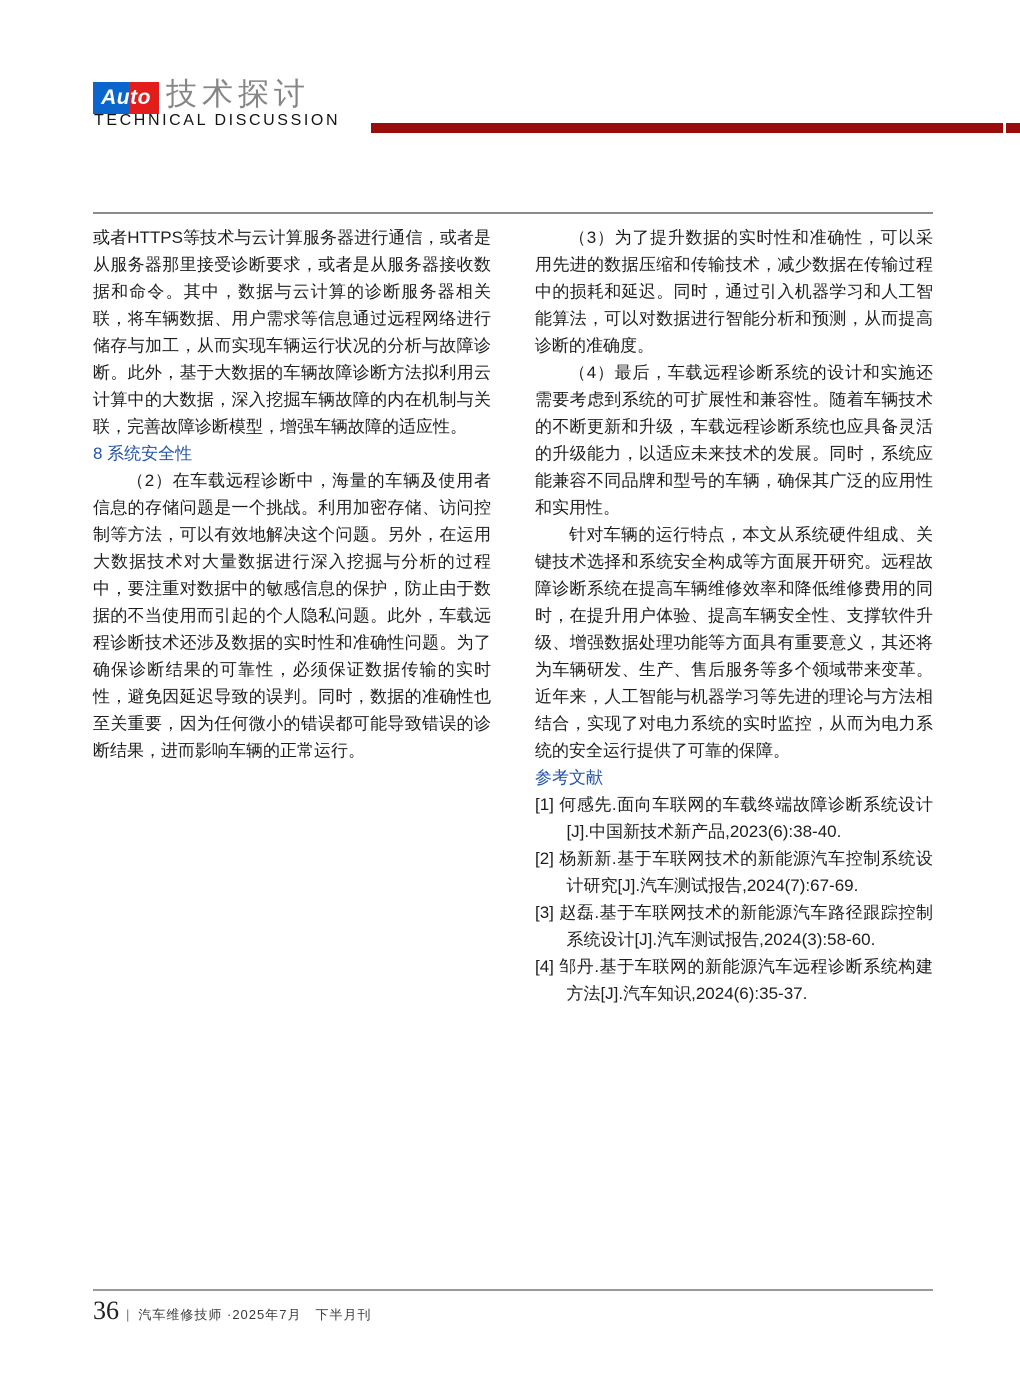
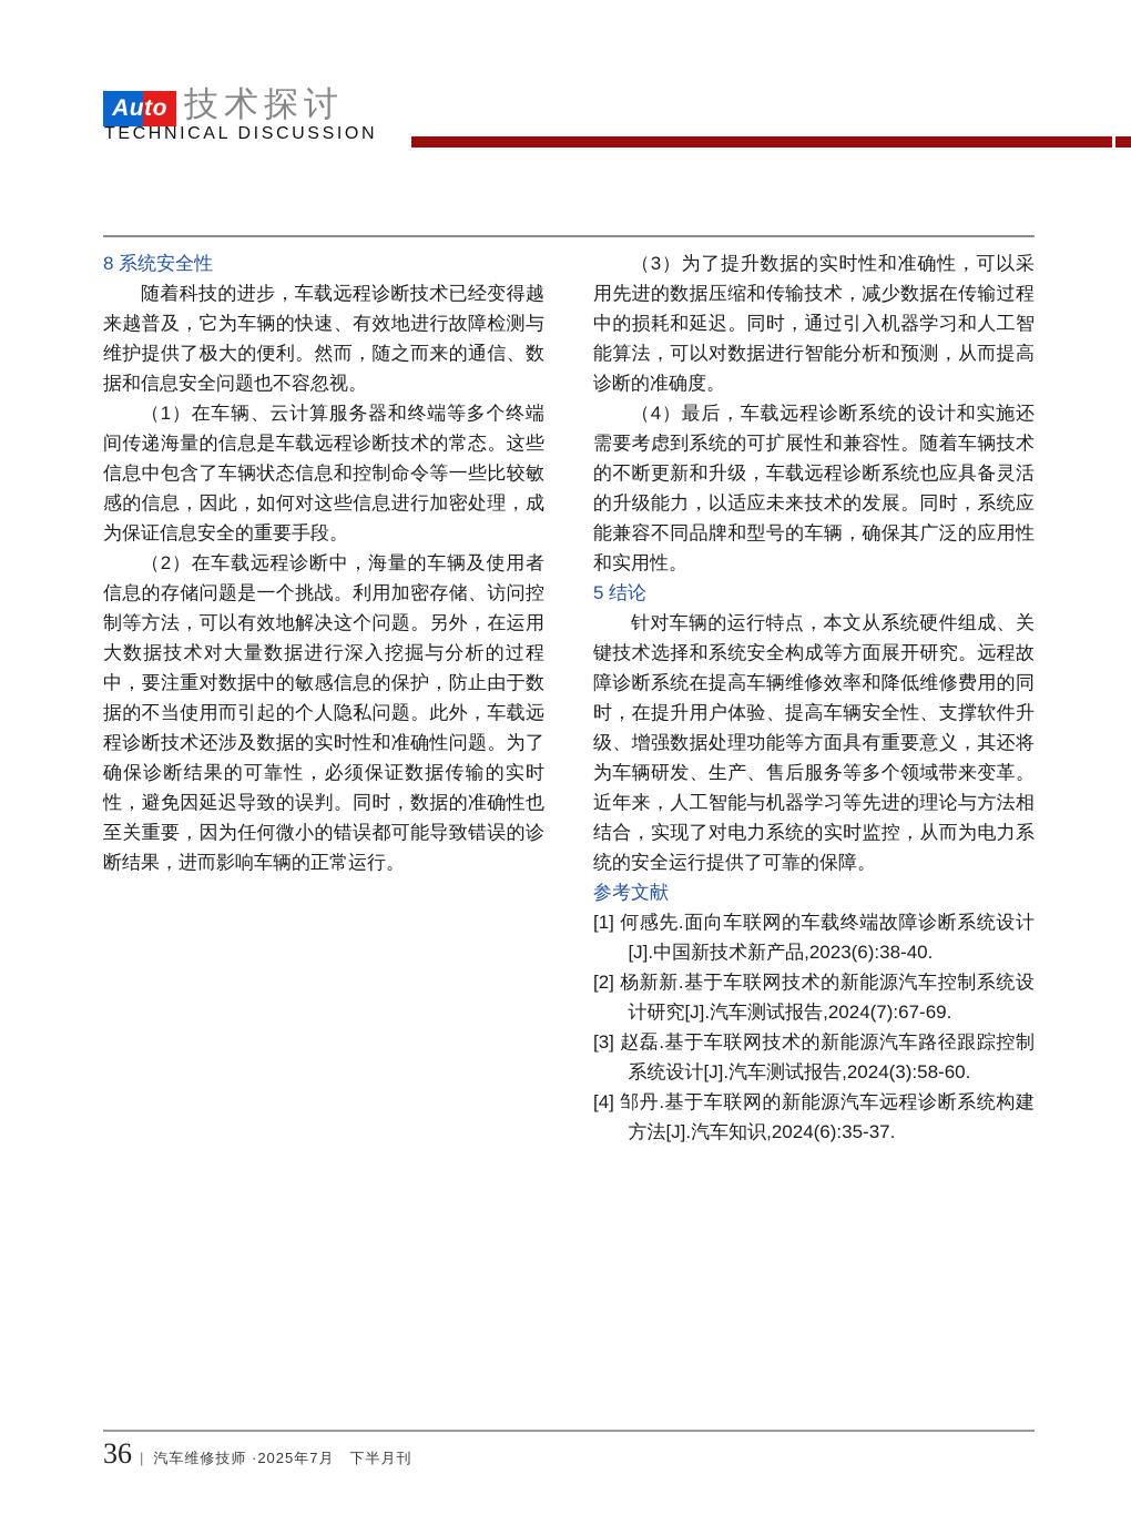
  Auto
  技术探讨
  TECHNICAL DISCUSSION
- 或者HTTPS等技术与云计算服务器进行通信，或者是从服务器那里接受诊断要求，或者是从服务器接收数据和命令。其中，数据与云计算的诊断服务器相关联，将车辆数据、用户需求等信息通过远程网络进行储存与加工，从而实现车辆运行状况的分析与故障诊断。此外，基于大数据的车辆故障诊断方法拟利用云计算中的大数据，深入挖掘车辆故障的内在机制与关联，完善故障诊断模型，增强车辆故障的适应性。
  8 系统安全性
+ 随着科技的进步，车载远程诊断技术已经变得越来越普及，它为车辆的快速、有效地进行故障检测与维护提供了极大的便利。然而，随之而来的通信、数据和信息安全问题也不容忽视。
+ （1）在车辆、云计算服务器和终端等多个终端间传递海量的信息是车载远程诊断技术的常态。这些信息中包含了车辆状态信息和控制命令等一些比较敏感的信息，因此，如何对这些信息进行加密处理，成为保证信息安全的重要手段。
  （2）在车载远程诊断中，海量的车辆及使用者信息的存储问题是一个挑战。利用加密存储、访问控制等方法，可以有效地解决这个问题。另外，在运用大数据技术对大量数据进行深入挖掘与分析的过程中，要注重对数据中的敏感信息的保护，防止由于数据的不当使用而引起的个人隐私问题。此外，车载远程诊断技术还涉及数据的实时性和准确性问题。为了确保诊断结果的可靠性，必须保证数据传输的实时性，避免因延迟导致的误判。同时，数据的准确性也至关重要，因为任何微小的错误都可能导致错误的诊断结果，进而影响车辆的正常运行。
  （3）为了提升数据的实时性和准确性，可以采用先进的数据压缩和传输技术，减少数据在传输过程中的损耗和延迟。同时，通过引入机器学习和人工智能算法，可以对数据进行智能分析和预测，从而提高诊断的准确度。
  （4）最后，车载远程诊断系统的设计和实施还需要考虑到系统的可扩展性和兼容性。随着车辆技术的不断更新和升级，车载远程诊断系统也应具备灵活的升级能力，以适应未来技术的发展。同时，系统应能兼容不同品牌和型号的车辆，确保其广泛的应用性和实用性。
+ 5 结论
  针对车辆的运行特点，本文从系统硬件组成、关键技术选择和系统安全构成等方面展开研究。远程故障诊断系统在提高车辆维修效率和降低维修费用的同时，在提升用户体验、提高车辆安全性、支撑软件升级、增强数据处理功能等方面具有重要意义，其还将为车辆研发、生产、售后服务等多个领域带来变革。近年来，人工智能与机器学习等先进的理论与方法相结合，实现了对电力系统的实时监控，从而为电力系统的安全运行提供了可靠的保障。
  参考文献
  [1] 何感先.面向车联网的车载终端故障诊断系统设计[J].中国新技术新产品,2023(6):38-40.
  [2] 杨新新.基于车联网技术的新能源汽车控制系统设计研究[J].汽车测试报告,2024(7):67-69.
  [3] 赵磊.基于车联网技术的新能源汽车路径跟踪控制系统设计[J].汽车测试报告,2024(3):58-60.
  [4] 邹丹.基于车联网的新能源汽车远程诊断系统构建方法[J].汽车知识,2024(6):35-37.
  36
  | 汽车维修技师 ·2025年7月 下半月刊
